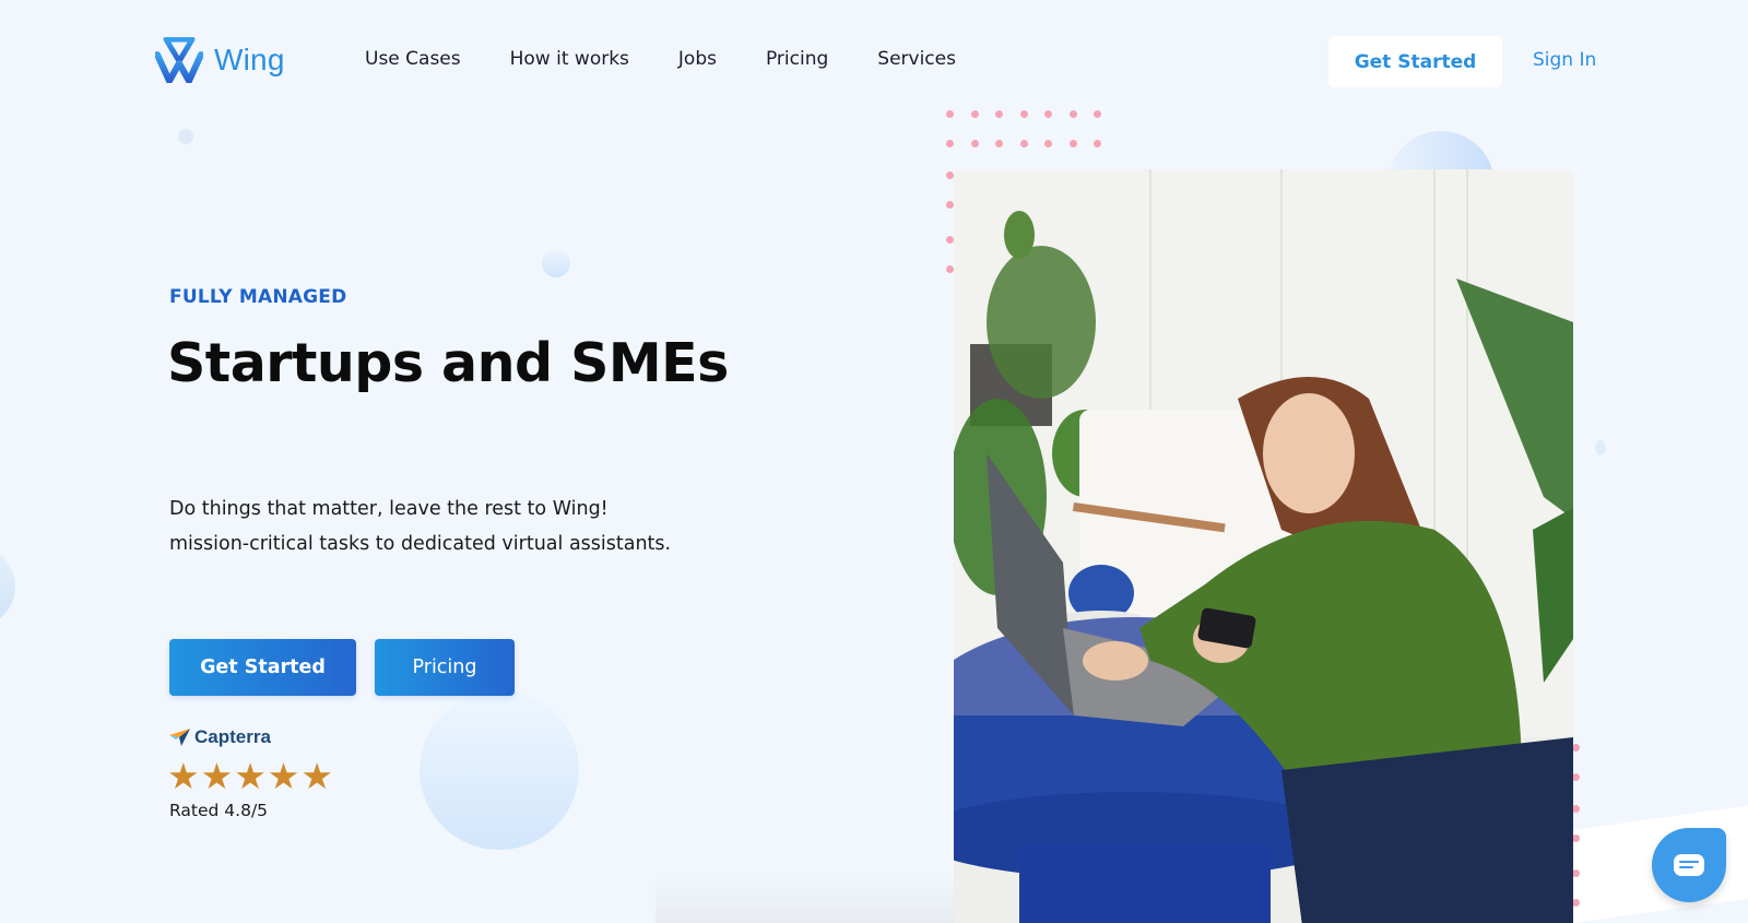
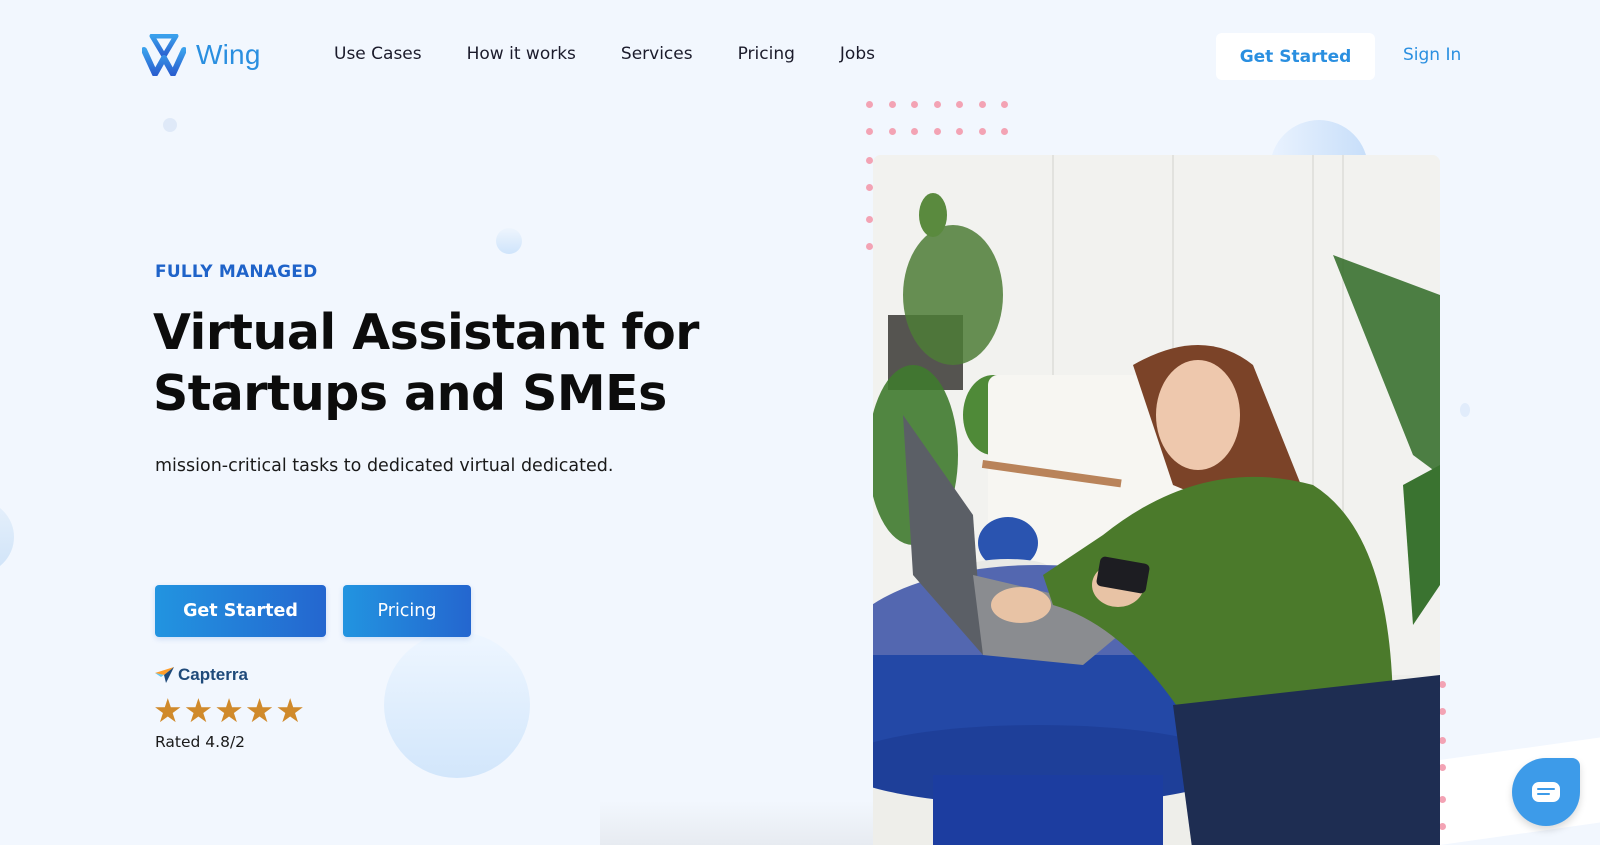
  Wing
  Use Cases
  How it works
- Jobs
+ Services
  Pricing
- Services
+ Jobs
  Get Started
  Sign In
  FULLY MANAGED
+ Virtual Assistant for
  Startups and SMEs
- Do things that matter, leave the rest to Wing!
- mission-critical tasks to dedicated virtual assistants.
+ mission-critical tasks to dedicated virtual dedicated.
  Get Started
  Pricing
  Capterra
  ★
  ★
  ★
  ★
  ★
- Rated 4.8/5
+ Rated 4.8/2
